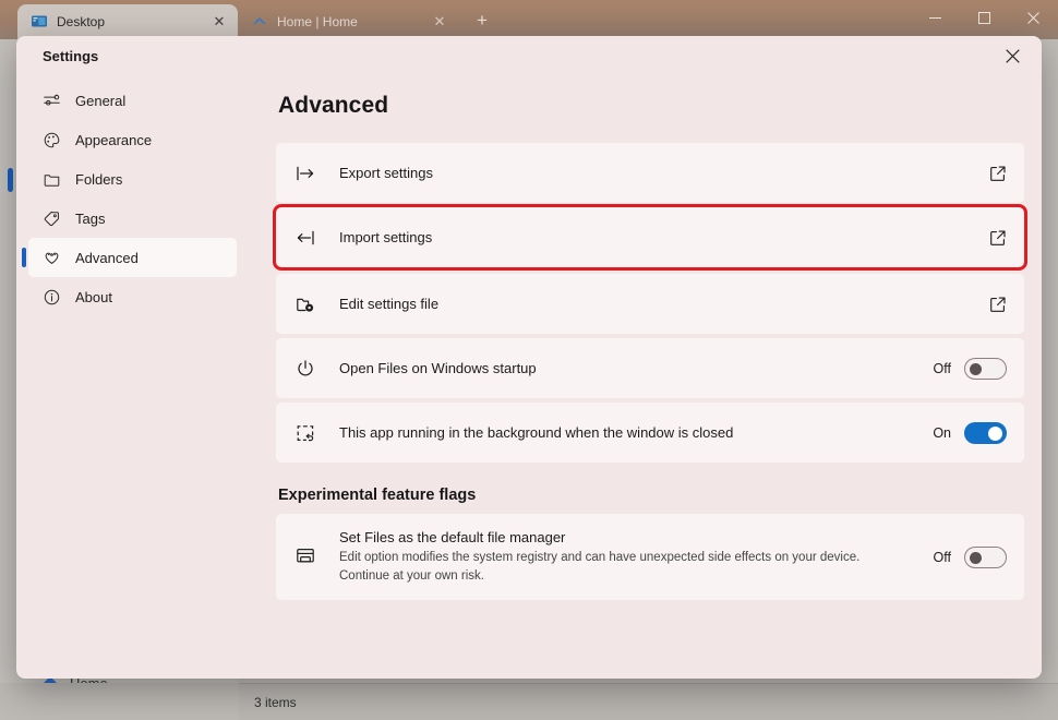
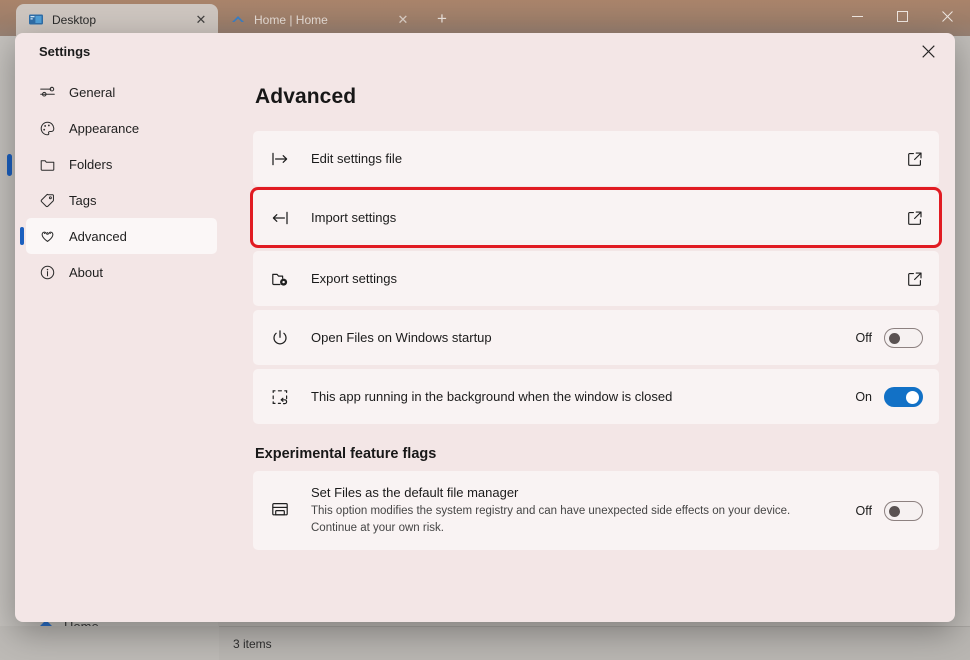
  3 items
  Desktop
  ✕
  Home | Home
  ✕
  +
  Settings
  General
  Appearance
  Folders
  Tags
  Advanced
  About
  Advanced
- Export settings
+ Edit settings file
  Import settings
- Edit settings file
+ Export settings
  Open Files on Windows startup
  Off
  This app running in the background when the window is closed
  On
  Experimental feature flags
  Set Files as the default file manager
- Edit option modifies the system registry and can have unexpected side effects on your device. Continue at your own risk.
+ This option modifies the system registry and can have unexpected side effects on your device. Continue at your own risk.
  Off
